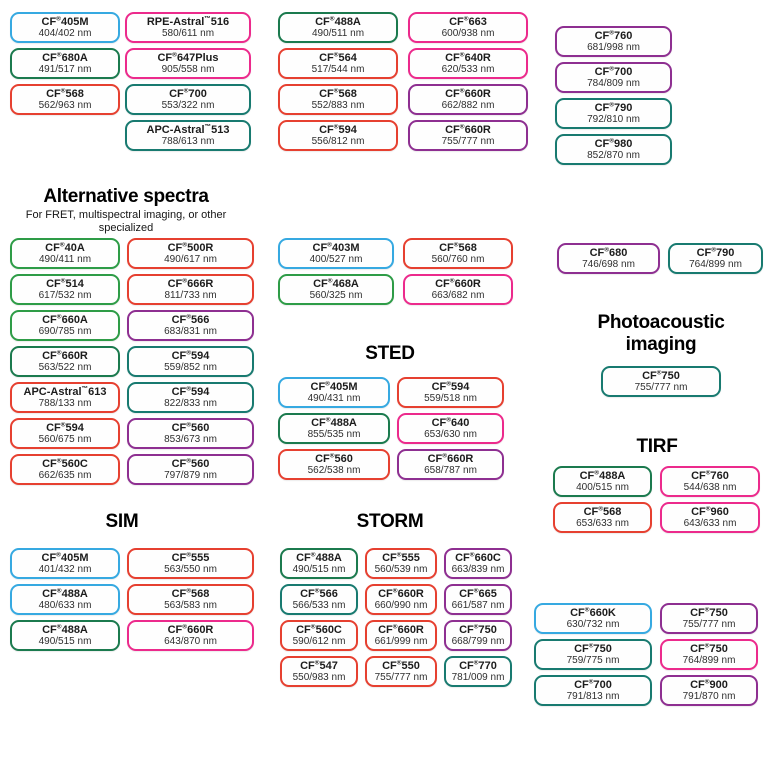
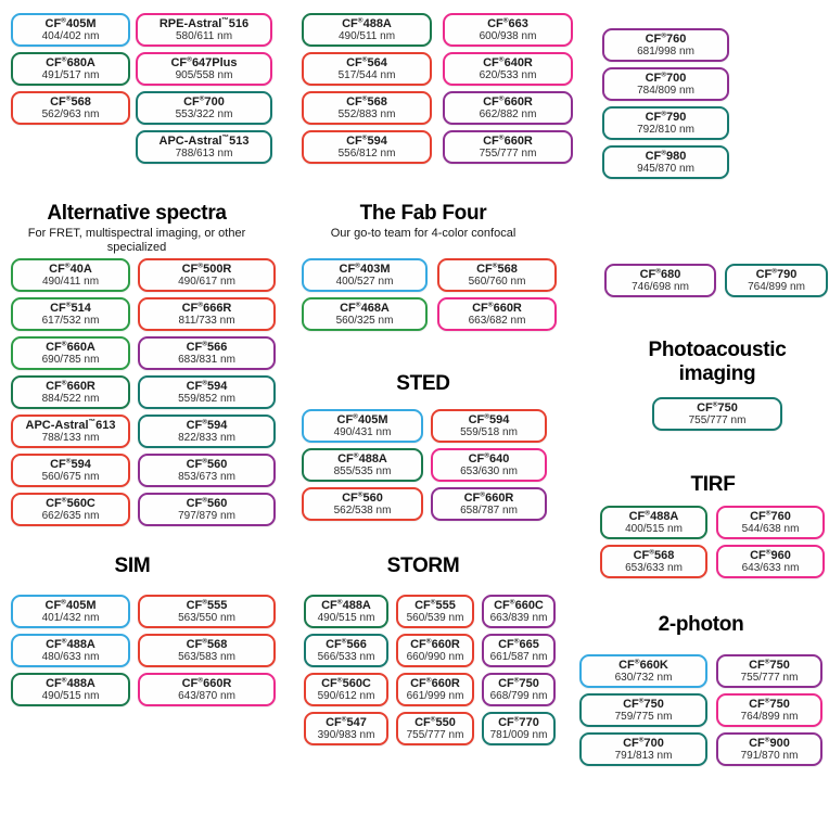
  CF 405M
  404/402 nm
  CF 680A
  491/517 nm
  CF 568
  562/963 nm
  RPE-Astral 516
  580/611 nm
  CF 647Plus
  905/558 nm
  CF 700
  553/322 nm
  APC-Astral 513
  788/613 nm
  CF 488A
  490/511 nm
  CF 564
  517/544 nm
  CF 568
  552/883 nm
  CF 594
  556/812 nm
  CF 663
  600/938 nm
  CF 640R
  620/533 nm
  CF 660R
  662/882 nm
  CF 660R
  755/777 nm
  CF 760
  681/998 nm
  CF 700
  784/809 nm
  CF 790
  792/810 nm
  CF 980
- 852/870 nm
+ 945/870 nm
  Alternative spectra
  For FRET, multispectral imaging, or other specialized
  CF 40A
  490/411 nm
  CF 514
  617/532 nm
  CF 660A
  690/785 nm
  CF 660R
- 563/522 nm
+ 884/522 nm
  APC-Astral 613
  788/133 nm
  CF 594
  560/675 nm
  CF 560C
  662/635 nm
  CF 500R
  490/617 nm
  CF 666R
  811/733 nm
  CF 566
  683/831 nm
  CF 594
  559/852 nm
  CF 594
  822/833 nm
  CF 560
  853/673 nm
  CF 560
  797/879 nm
+ The Fab Four
+ Our go-to team for 4-color confocal
  CF 403M
  400/527 nm
  CF 468A
  560/325 nm
  CF 568
  560/760 nm
  CF 660R
  663/682 nm
  CF 680
  746/698 nm
  CF 790
  764/899 nm
  Photoacoustic imaging
  CF 750
  755/777 nm
  STED
  CF 405M
  490/431 nm
  CF 488A
  855/535 nm
  CF 560
  562/538 nm
  CF 594
  559/518 nm
  CF 640
  653/630 nm
  CF 660R
  658/787 nm
  TIRF
  CF 488A
  400/515 nm
  CF 568
  653/633 nm
  CF 760
  544/638 nm
  CF 960
  643/633 nm
  SIM
  CF 405M
  401/432 nm
  CF 488A
  480/633 nm
  CF 488A
  490/515 nm
  CF 555
  563/550 nm
  CF 568
  563/583 nm
  CF 660R
  643/870 nm
  STORM
  CF 488A
  490/515 nm
  CF 566
  566/533 nm
  CF 560C
  590/612 nm
  CF 547
- 550/983 nm
+ 390/983 nm
  CF 555
  560/539 nm
  CF 660R
  660/990 nm
  CF 660R
  661/999 nm
  CF 550
  755/777 nm
  CF 660C
  663/839 nm
  CF 665
  661/587 nm
  CF 750
  668/799 nm
  CF 770
  781/009 nm
+ 2-photon
  CF 660K
  630/732 nm
  CF 750
  759/775 nm
  CF 700
  791/813 nm
  CF 750
  755/777 nm
  CF 750
  764/899 nm
  CF 900
  791/870 nm
